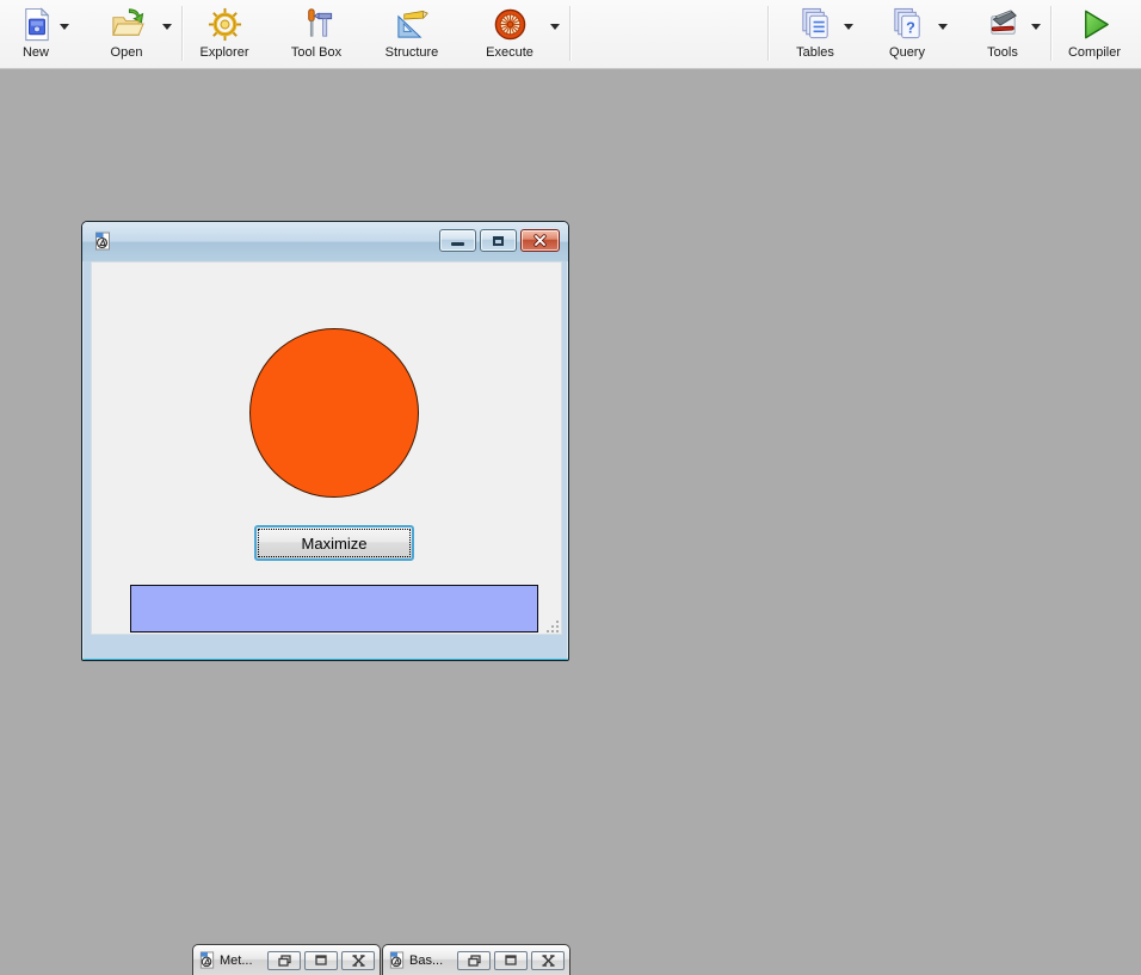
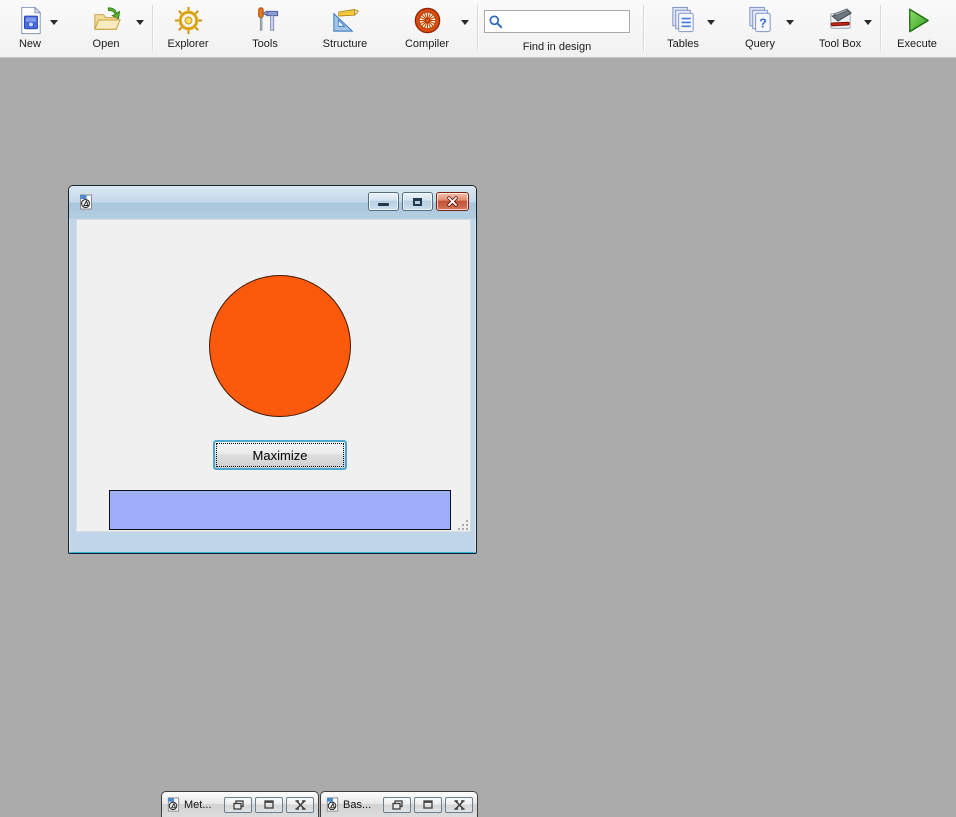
  New
  Open
  Explorer
- Tool Box
+ Tools
  Structure
- Execute
+ Compiler
+ Find in design
  Tables
  ?
  Query
- Tools
+ Tool Box
- Compiler
+ Execute
  Maximize
  Met...
  Bas...
